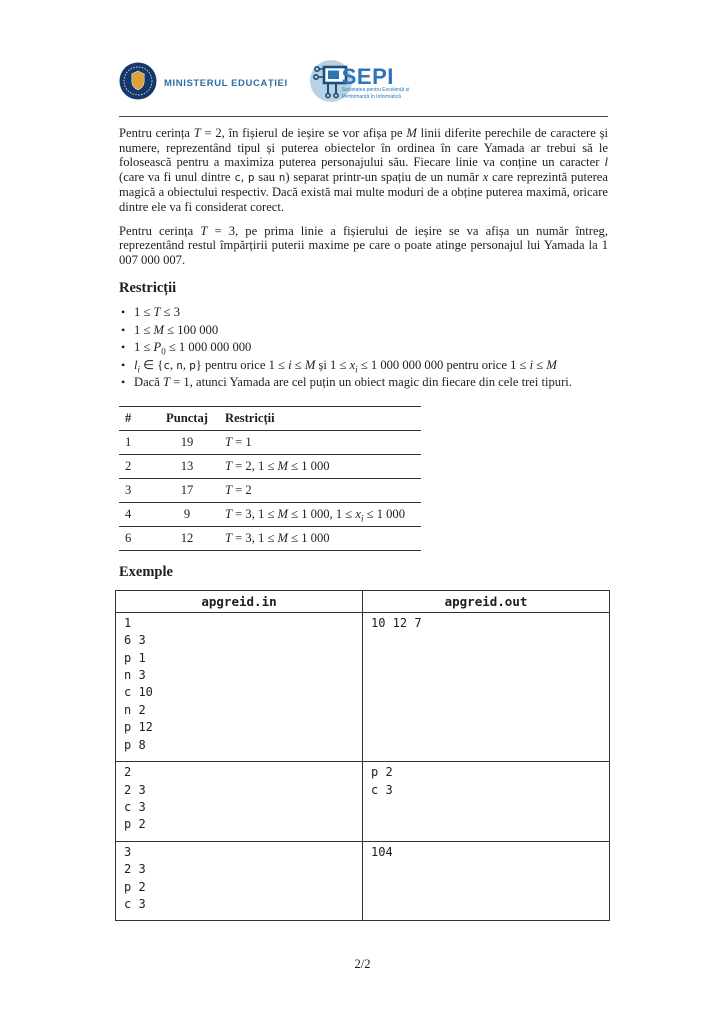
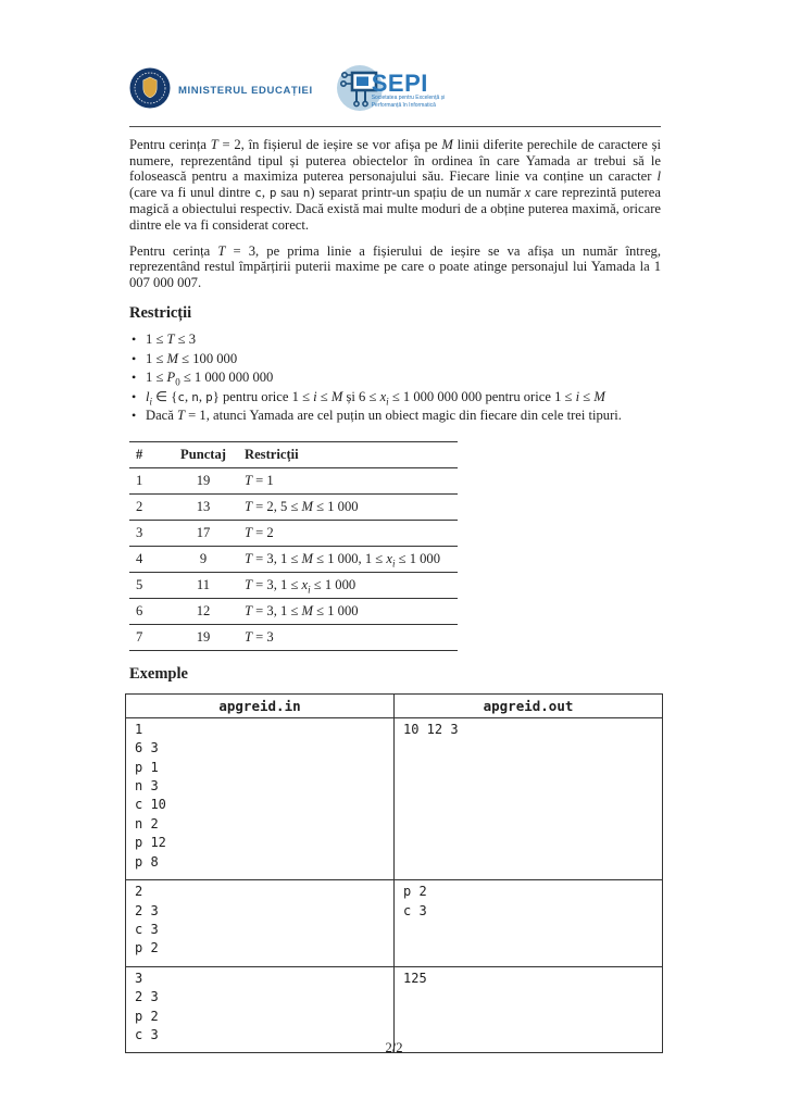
  MINISTERUL EDUCAȚIEI
  SEPI
  Pentru cerința T = 2, în fișierul de ieșire se vor afișa pe M linii diferite perechile de caractere și numere, reprezentând tipul și puterea obiectelor în ordinea în care Yamada ar trebui să le folosească pentru a maximiza puterea personajului său. Fiecare linie va conține un caracter l (care va fi unul dintre c, p sau n) separat printr-un spațiu de un număr x care reprezintă puterea magică a obiectului respectiv. Dacă există mai multe moduri de a obține puterea maximă, oricare dintre ele va fi considerat corect.
  Pentru cerința T = 3, pe prima linie a fișierului de ieșire se va afișa un număr întreg, reprezentând restul împărțirii puterii maxime pe care o poate atinge personajul lui Yamada la 1 007 000 007.
  Restricții
  1 ≤ T ≤ 3
  1 ≤ M ≤ 100 000
  1 ≤ P0 ≤ 1 000 000 000
- li ∈ {c, n, p} pentru orice 1 ≤ i ≤ M și 1 ≤ xi ≤ 1 000 000 000 pentru orice 1 ≤ i ≤ M
+ li ∈ {c, n, p} pentru orice 1 ≤ i ≤ M și 6 ≤ xi ≤ 1 000 000 000 pentru orice 1 ≤ i ≤ M
  Dacă T = 1, atunci Yamada are cel puțin un obiect magic din fiecare din cele trei tipuri.
  #	Punctaj	Restricții
  1	19	T = 1
- 2	13	T = 2, 1 ≤ M ≤ 1 000
+ 2	13	T = 2, 5 ≤ M ≤ 1 000
  3	17	T = 2
  4	9	T = 3, 1 ≤ M ≤ 1 000, 1 ≤ xi ≤ 1 000
+ 5	11	T = 3, 1 ≤ xi ≤ 1 000
  6	12	T = 3, 1 ≤ M ≤ 1 000
+ 7	19	T = 3
  Exemple
  apgreid.in	apgreid.out
- 16 3p 1n 3c 10n 2p 12p 8	10 12 7
+ 16 3p 1n 3c 10n 2p 12p 8	10 12 3
  22 3c 3p 2	p 2c 3
- 32 3p 2c 3	104
+ 32 3p 2c 3	125
  2/2
